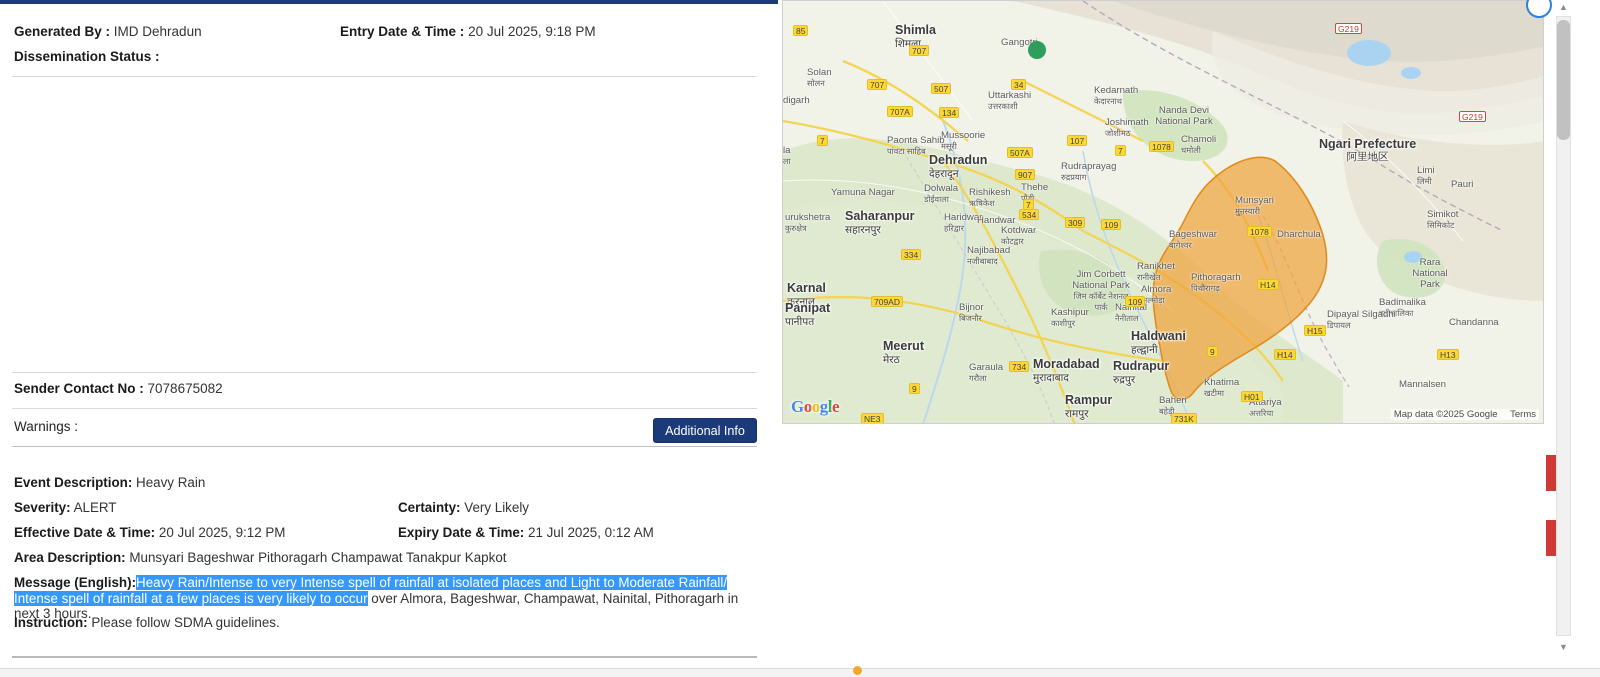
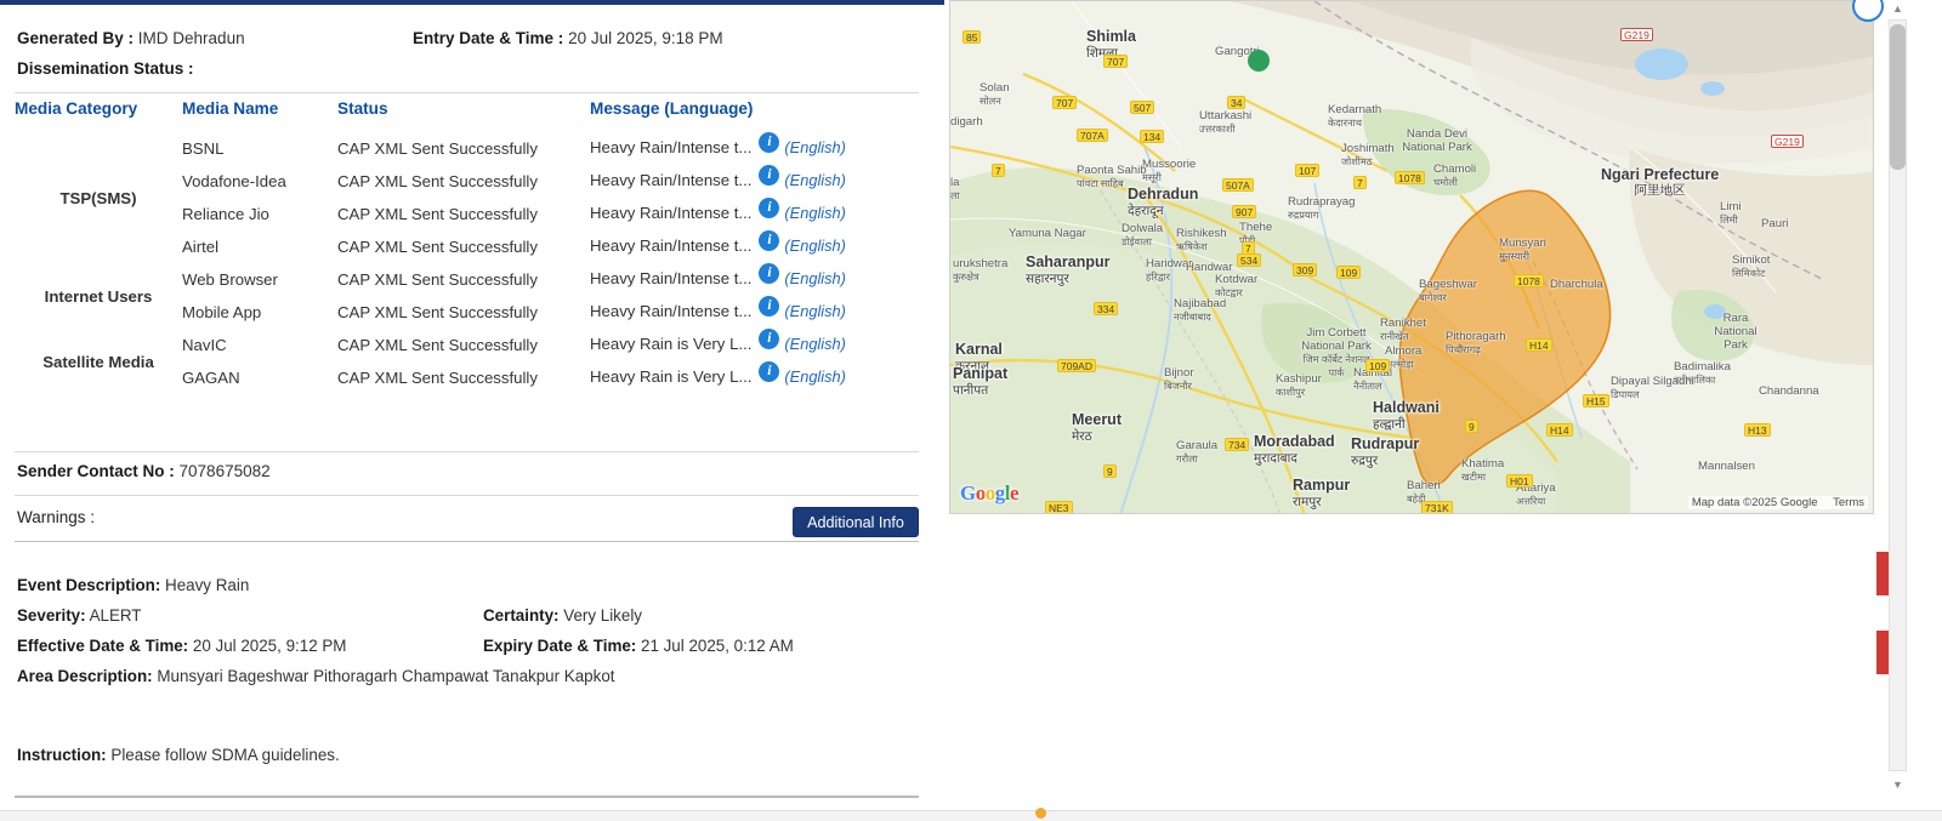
  Generated By : IMD Dehradun
  Entry Date & Time : 20 Jul 2025, 9:18 PM
  Dissemination Status :
+ Media Category	Media Name	Status	Message (Language)
+ TSP(SMS)	BSNL	CAP XML Sent Successfully	Heavy Rain/Intense t... i (English)
+ Vodafone-Idea	CAP XML Sent Successfully	Heavy Rain/Intense t... i (English)
+ Reliance Jio	CAP XML Sent Successfully	Heavy Rain/Intense t... i (English)
+ Airtel	CAP XML Sent Successfully	Heavy Rain/Intense t... i (English)
+ Internet Users	Web Browser	CAP XML Sent Successfully	Heavy Rain/Intense t... i (English)
+ Mobile App	CAP XML Sent Successfully	Heavy Rain/Intense t... i (English)
+ Satellite Media	NavIC	CAP XML Sent Successfully	Heavy Rain is Very L... i (English)
+ GAGAN	CAP XML Sent Successfully	Heavy Rain is Very L... i (English)
  Sender Contact No : 7078675082
  Warnings :
  Additional Info
  Event Description: Heavy Rain
  Severity: ALERT
  Certainty: Very Likely
  Effective Date & Time: 20 Jul 2025, 9:12 PM
  Expiry Date & Time: 21 Jul 2025, 0:12 AM
  Area Description: Munsyari Bageshwar Pithoragarh Champawat Tanakpur Kapkot
- Message (English):Heavy Rain/Intense to very Intense spell of rainfall at isolated places and Light to Moderate Rainfall/ Intense spell of rainfall at a few places is very likely to occur over Almora, Bageshwar, Champawat, Nainital, Pithoragarh in next 3 hours.
  Instruction: Please follow SDMA guidelines.
  Shimla
  शिमला
  Dehradun
  देहरादून
  Saharanpur
  सहारनपुर
  Karnal
  करनाल
  Panipat
  पानीपत
  Meerut
  मेरठ
  Moradabad
  मुरादाबाद
  Rampur
  रामपुर
  Rudrapur
  रुद्रपुर
  Haldwani
  हल्द्वानी
  Ngari Prefecture
  阿里地区
  Kedarnath
  केदारनाथ
  Uttarkashi
  उत्तरकाशी
  Nanda Devi National Park
  Joshimath
  जोशीमठ
  Chamoli
  चमोली
  Mussoorie
  मसूरी
  Paonta Sahib
  पांवटा साहिब
  Rudraprayag
  रुद्रप्रयाग
  Rishikesh
  ऋषिकेश
  Thehe
  Munsyari
  मुनस्यारी
  Bageshwar
  बागेश्वर
  Dharchula
  Pithoragarh
  पिथौरागढ़
  Ranikhet
  रानीखेत
  Almora
  ल्मोड़ा
  Jim Corbett National Park
  जिम कॉर्बेट नेशन पार्क
  Kotdwar
  कोटद्वार
  Haridwar
  हरिद्वार
  Dolwala
  डोईवाला
  Yamuna Nagar
  urukshetra
  कुरुक्षेत्र
  Najibabad
  नजीबाबाद
  Bijnor
  बिजनौर
  Kashipur
  काशीपुर
  नैनीताल
  Garaula
  गरौला
  Baheri
  बहेड़ी
  Khatima
  खटीमा
  tariya
  अत्तरिया
  Mannalsen
  Badimalika
  बडीमालिका
  Dipayal Silgadhi
  डिपायल
  Chandanna
  Rara National Park
  Simikot
  सिमिकोट
  Limi
  लिमी
  Pauri
  digarh
  Solan
  सोलन
  la
  ला
  Handwar
  85
  707
  34
  707A
  707
  134
  507
  7
  7
  107
  1078
  G219
  G219
  907
  507A
  7
  534
  309
  109
  1078
  H14
  334
  109
  709AD
  9
  H15
  H14
  H13
  734
  9
  NE3
  731K
  H01
  Google
  Map data ©2025 Google Terms
  ▲
  ▼
